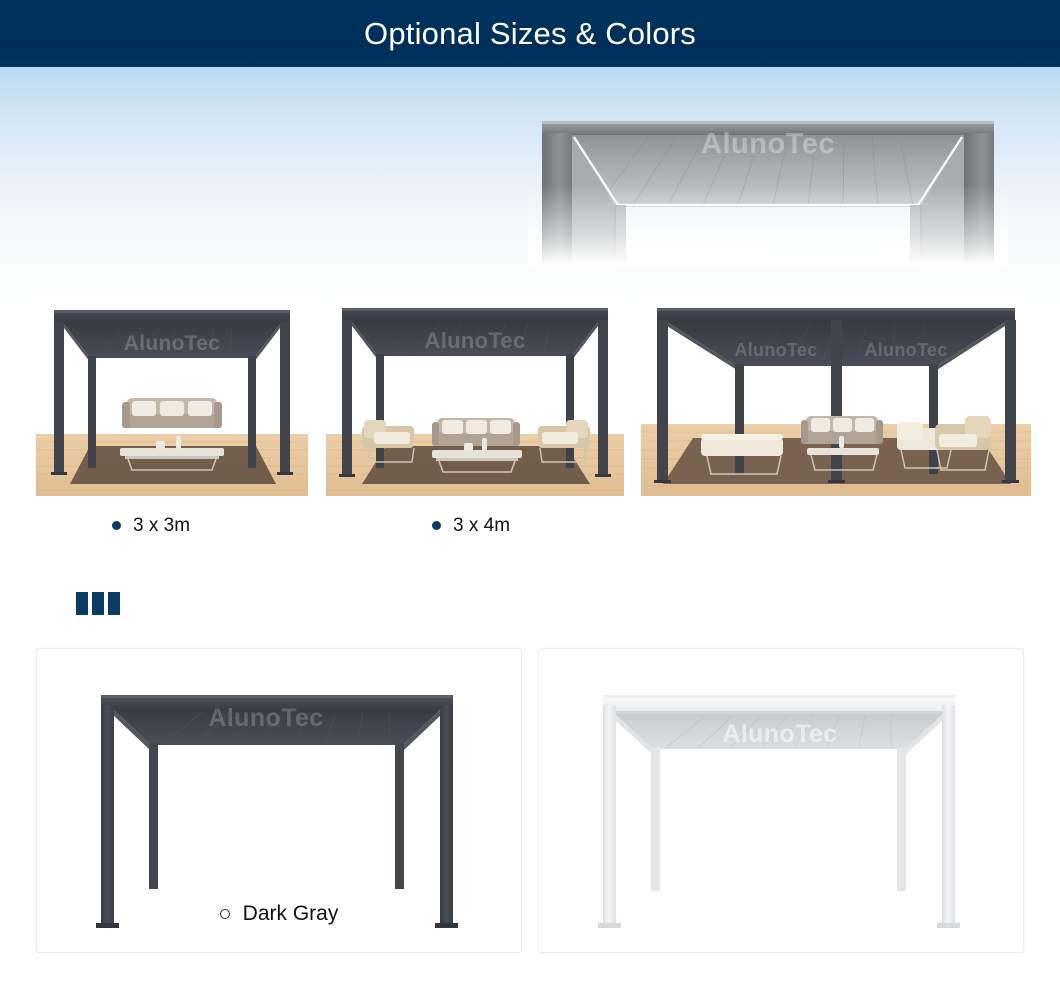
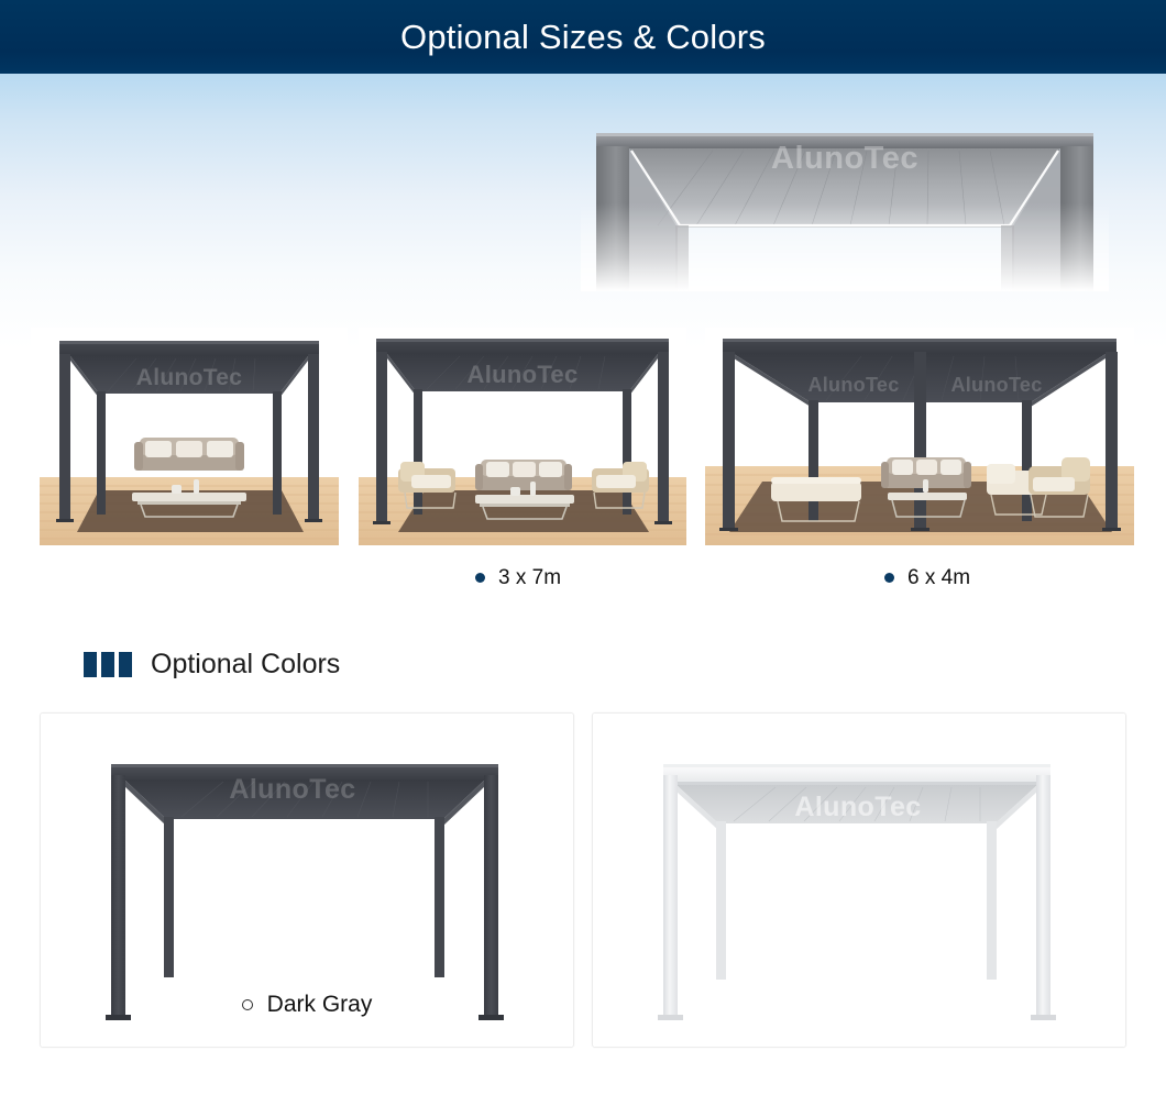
  Optional Sizes & Colors
  AlunoTec
  AlunoTec
- 3 x 3m
  AlunoTec
- 3 x 4m
+ 3 x 7m
  AlunoTec
  AlunoTec
+ 6 x 4m
+ Optional Colors
  AlunoTec
  Dark Gray
  AlunoTec
